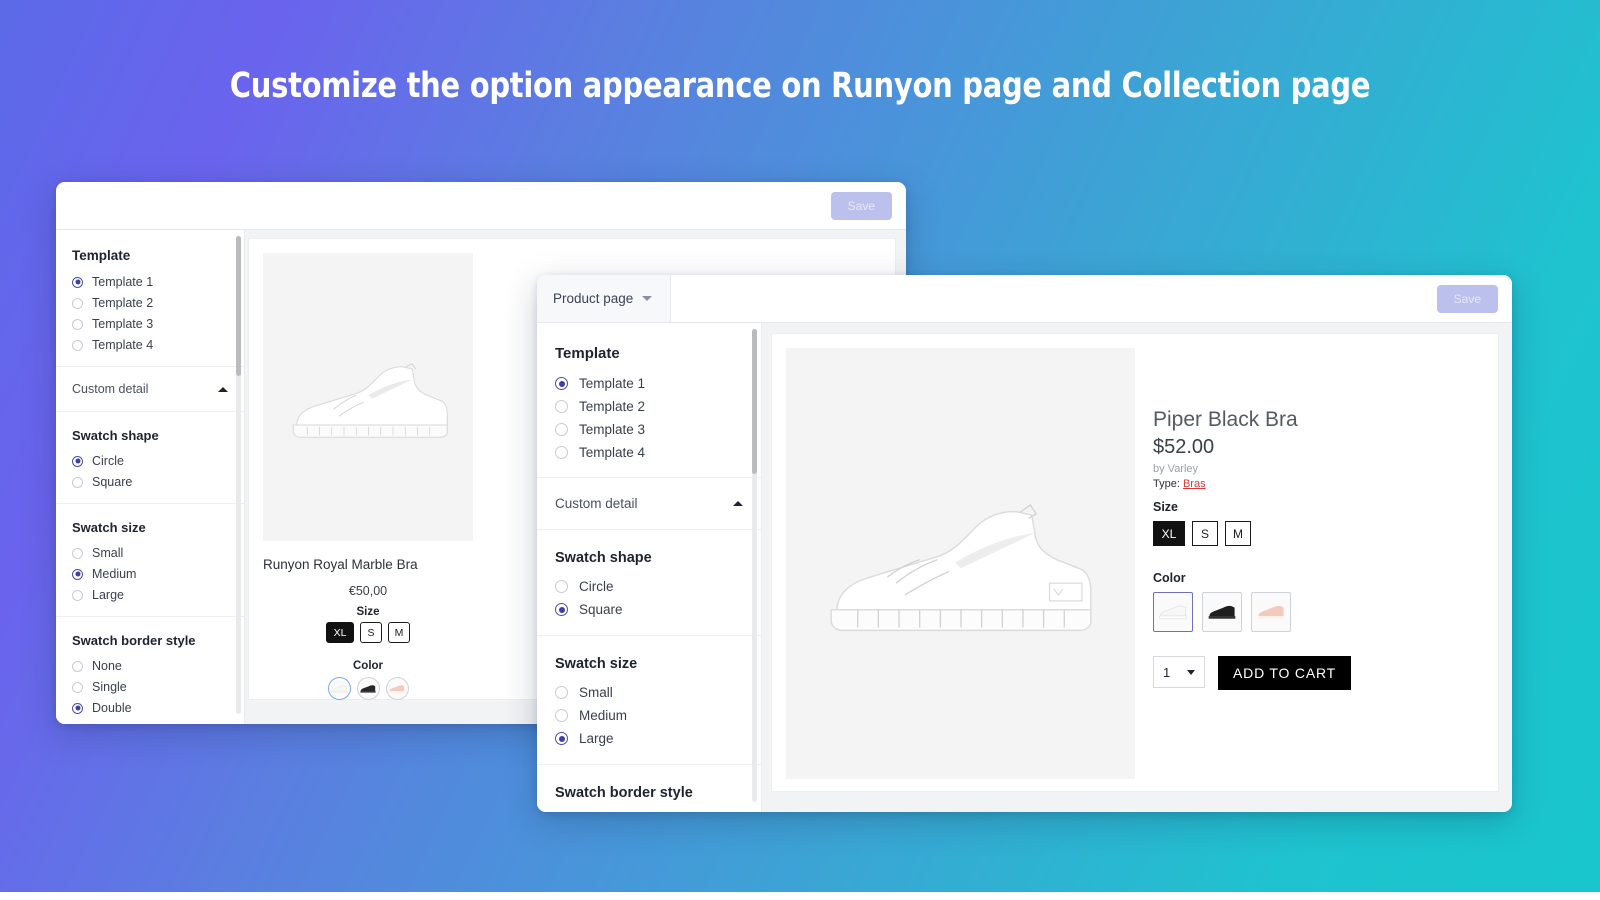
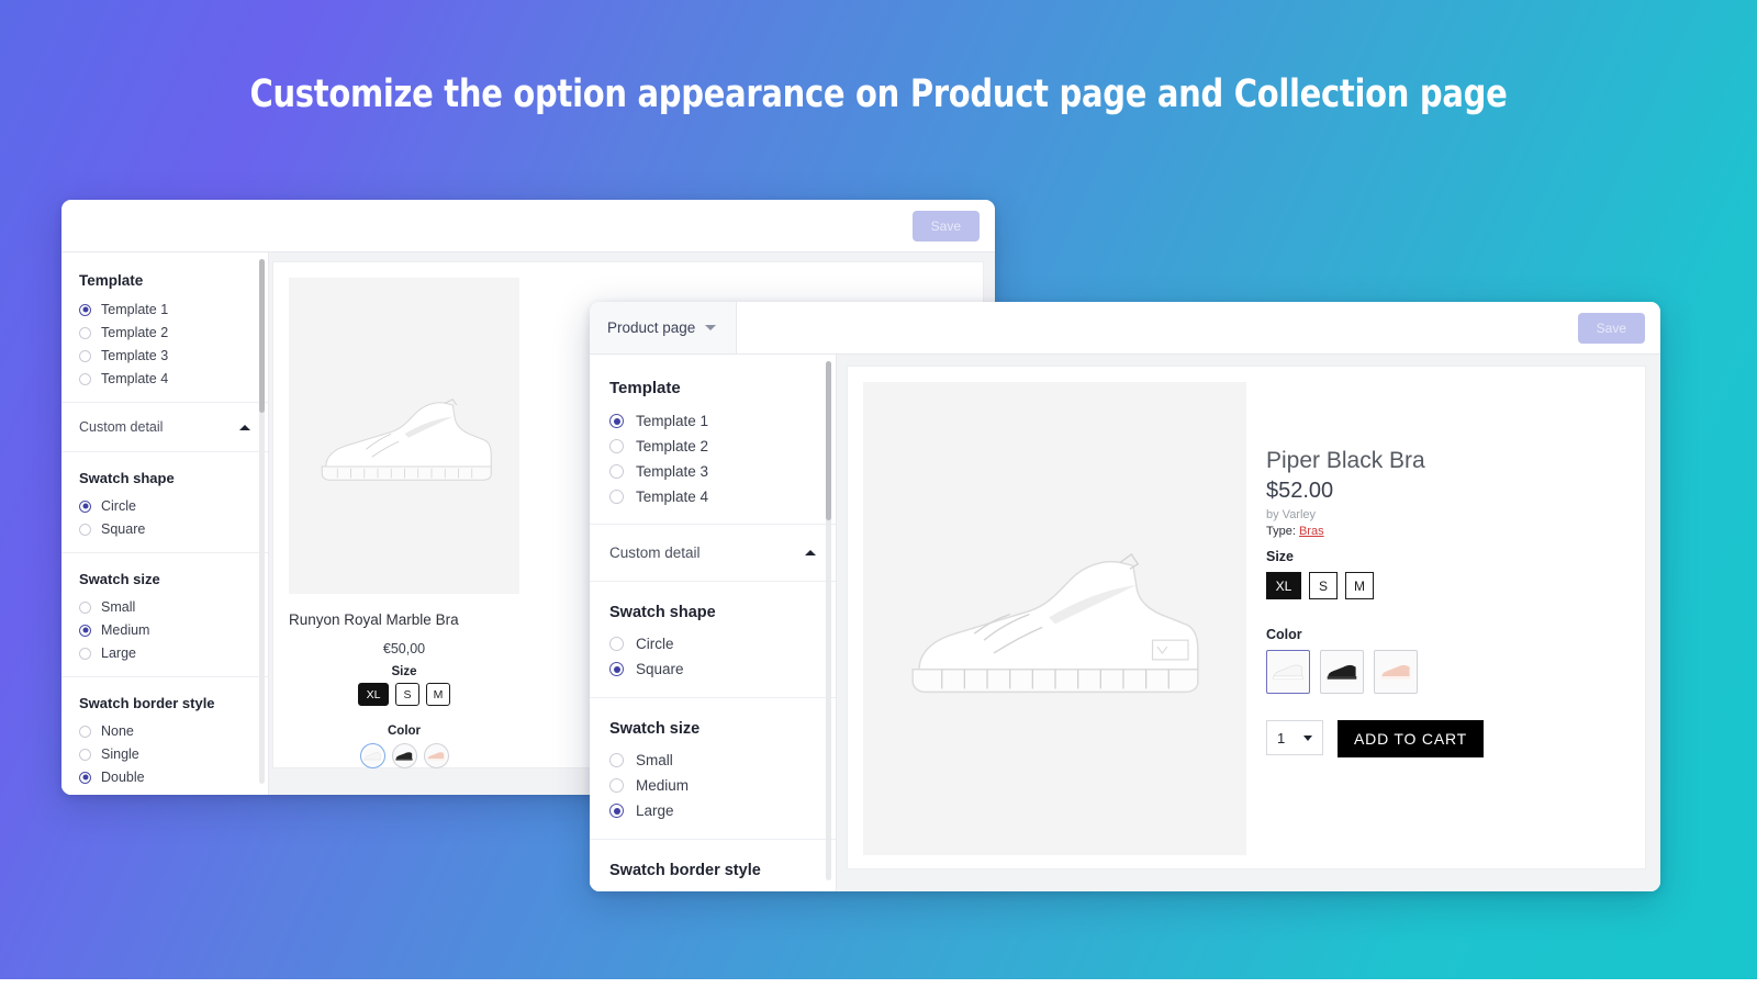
- Customize the option appearance on Runyon page and Collection page
+ Customize the option appearance on Product page and Collection page
  Save
  Template
  Template 1
  Template 2
  Template 3
  Template 4
  Custom detail
  Swatch shape
  Circle
  Square
  Swatch size
  Small
  Medium
  Large
  Swatch border style
  None
  Single
  Double
  Runyon Royal Marble Bra
  €50,00
  Size
  XL
  S
  M
  Color
  Product page
  Save
  Template
  Template 1
  Template 2
  Template 3
  Template 4
  Custom detail
  Swatch shape
  Circle
  Square
  Swatch size
  Small
  Medium
  Large
  Swatch border style
  Piper Black Bra
  $52.00
  by Varley
  Type: Bras
  Size
  XL
  S
  M
  Color
  1
  ADD TO CART
